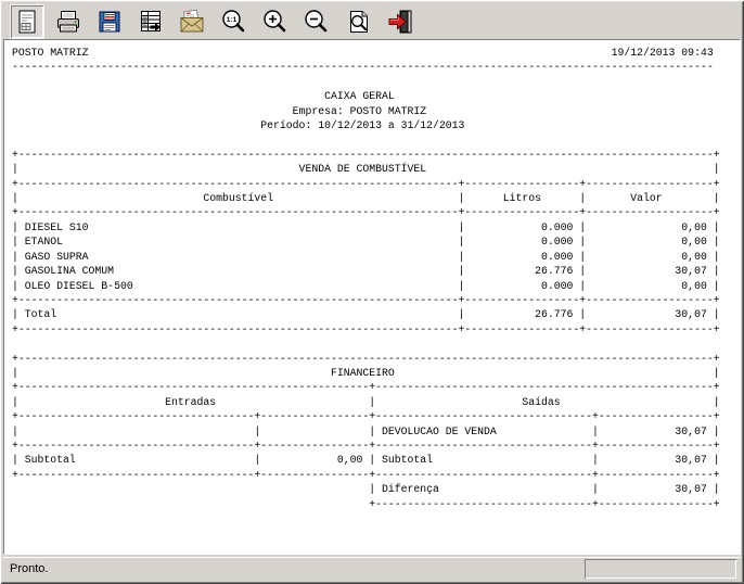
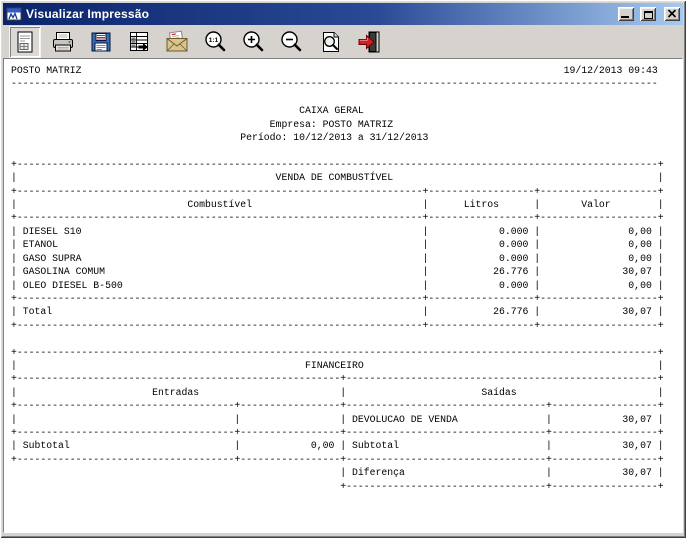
+ Visualizar Impressão
  POSTO MATRIZ 19/12/2013 09:43
  --------------------------------------------------------------------------------------------------------------
  CAIXA GERAL
  Empresa: POSTO MATRIZ
  Período: 10/12/2013 a 31/12/2013
  +-------------------------------------------------------------------------------------------------------------+
  | VENDA DE COMBUSTÍVEL |
  +---------------------------------------------------------------------+------------------+--------------------+
  | Combustível | Litros | Valor |
  +---------------------------------------------------------------------+------------------+--------------------+
  | DIESEL S10 | 0.000 | 0,00 |
  | ETANOL | 0.000 | 0,00 |
  | GASO SUPRA | 0.000 | 0,00 |
  | GASOLINA COMUM | 26.776 | 30,07 |
  | OLEO DIESEL B-500 | 0.000 | 0,00 |
  +---------------------------------------------------------------------+------------------+--------------------+
  | Total | 26.776 | 30,07 |
  +---------------------------------------------------------------------+------------------+--------------------+
  +-------------------------------------------------------------------------------------------------------------+
  | FINANCEIRO |
  +-------------------------------------------------------+-----------------------------------------------------+
  | Entradas | Saídas |
  +-------------------------------------+-----------------+----------------------------------+------------------+
  | | | DEVOLUCAO DE VENDA | 30,07 |
  +-------------------------------------+-----------------+----------------------------------+------------------+
  | Subtotal | 0,00 | Subtotal | 30,07 |
  +-------------------------------------+-----------------+----------------------------------+------------------+
  | Diferença | 30,07 |
  +----------------------------------+------------------+
- Pronto.
